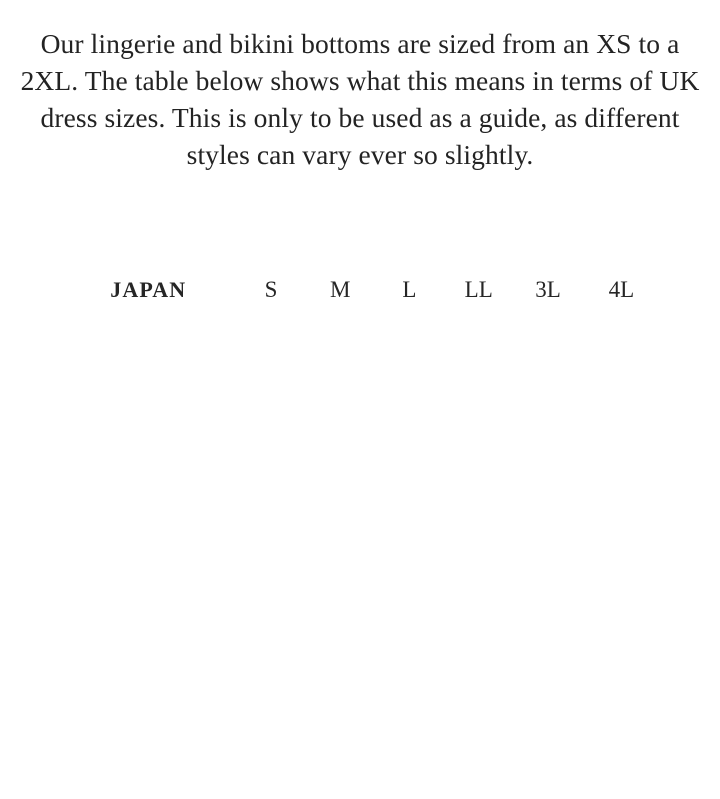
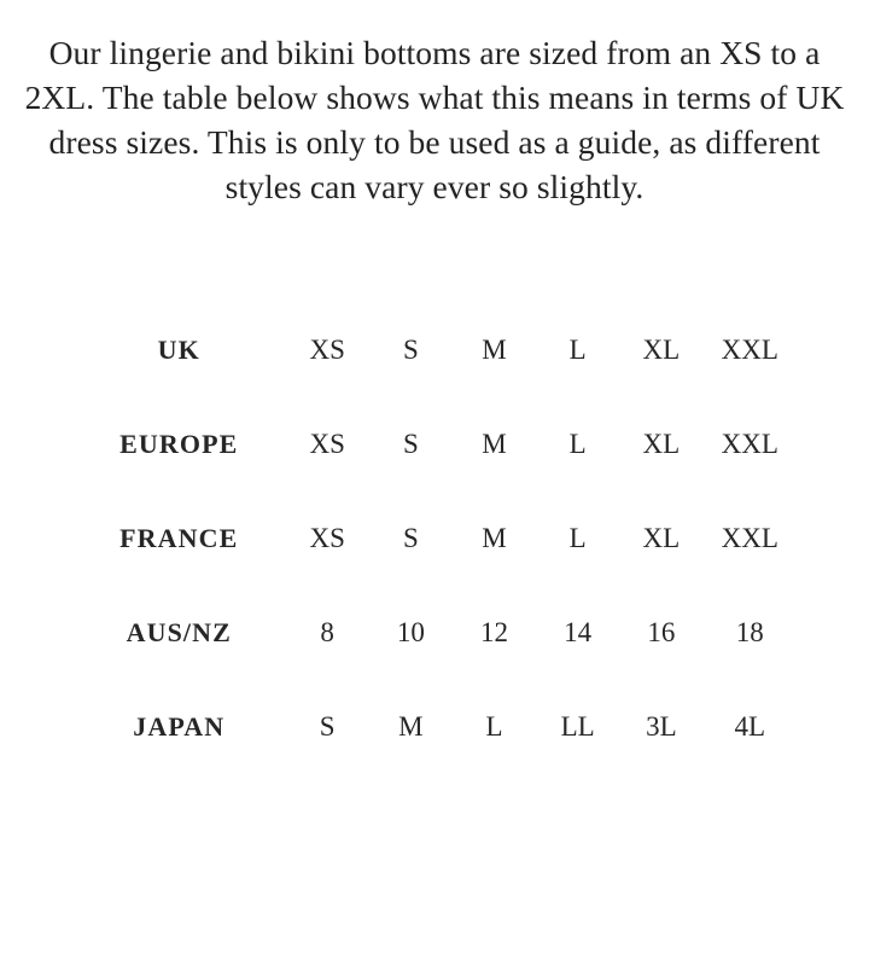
  Our lingerie and bikini bottoms are sized from an XS to a 2XL. The table below shows what this means in terms of UK dress sizes. This is only to be used as a guide, as different styles can vary ever so slightly.
+ UK	XS	S	M	L	XL	XXL
+ EUROPE	XS	S	M	L	XL	XXL
+ FRANCE	XS	S	M	L	XL	XXL
+ AUS/NZ	8	10	12	14	16	18
  JAPAN	S	M	L	LL	3L	4L
